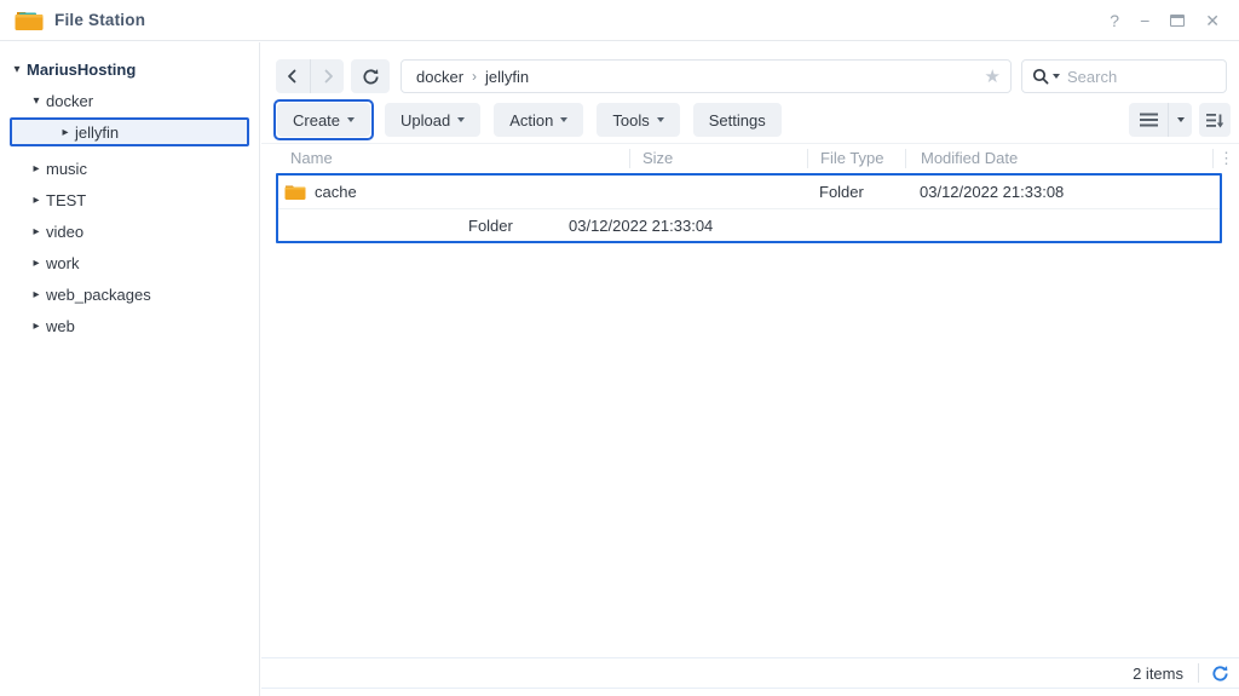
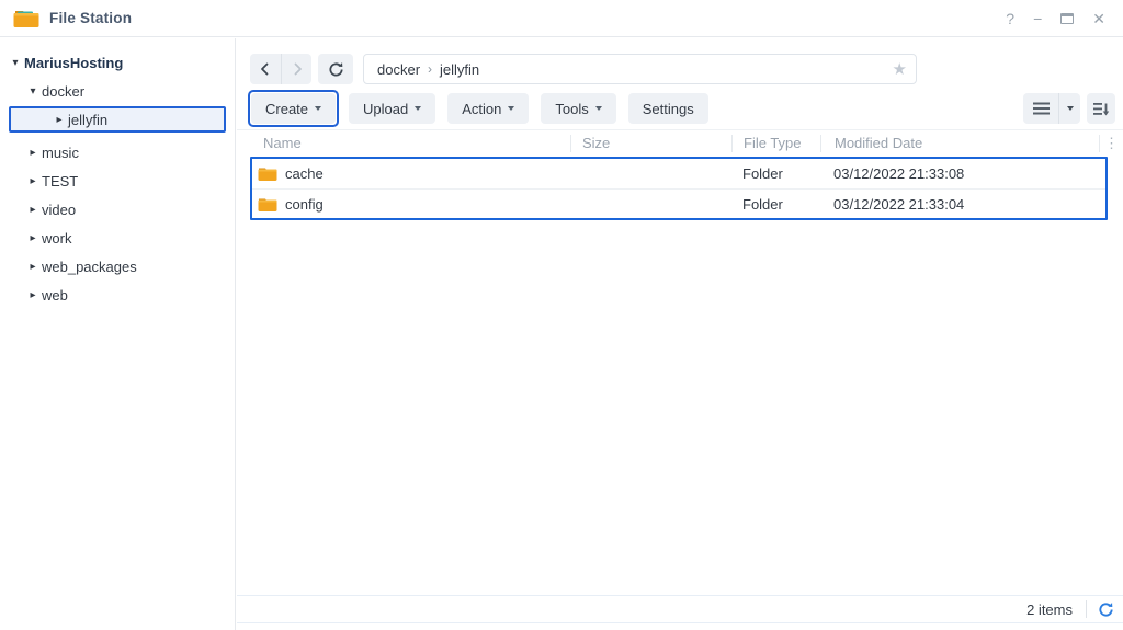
  File Station
  ?
  −
  ✕
  ▾
  MariusHosting
  ▾
  docker
  ▸
  jellyfin
  ▸
  music
  ▸
  TEST
  ▸
  video
  ▸
  work
  ▸
  web_packages
  ▸
  web
  docker
  ›
  jellyfin
  ★
- Search
  Create
  Upload
  Action
  Tools
  Settings
  Name
  Size
  File Type
  Modified Date
  ⋮
  cache
  Folder
  03/12/2022 21:33:08
+ config
  Folder
  03/12/2022 21:33:04
  2 items
